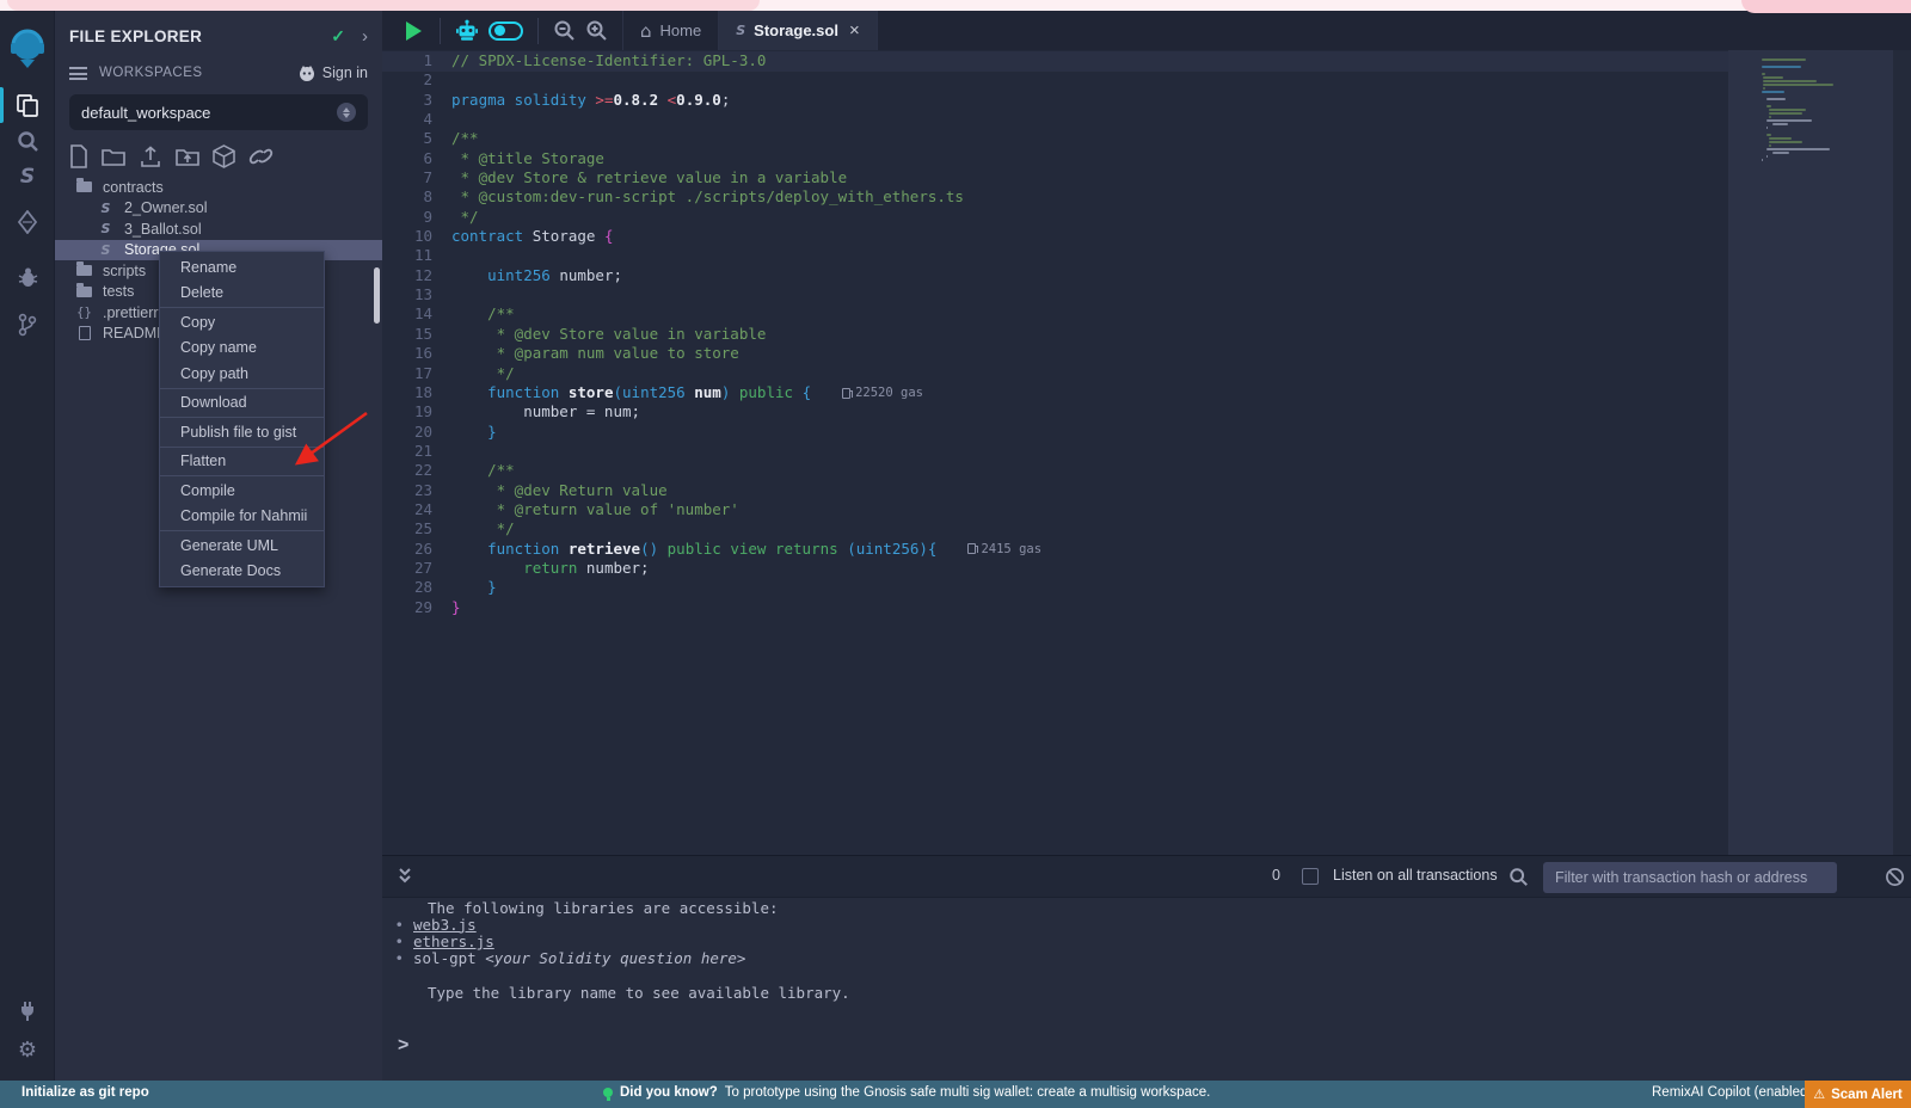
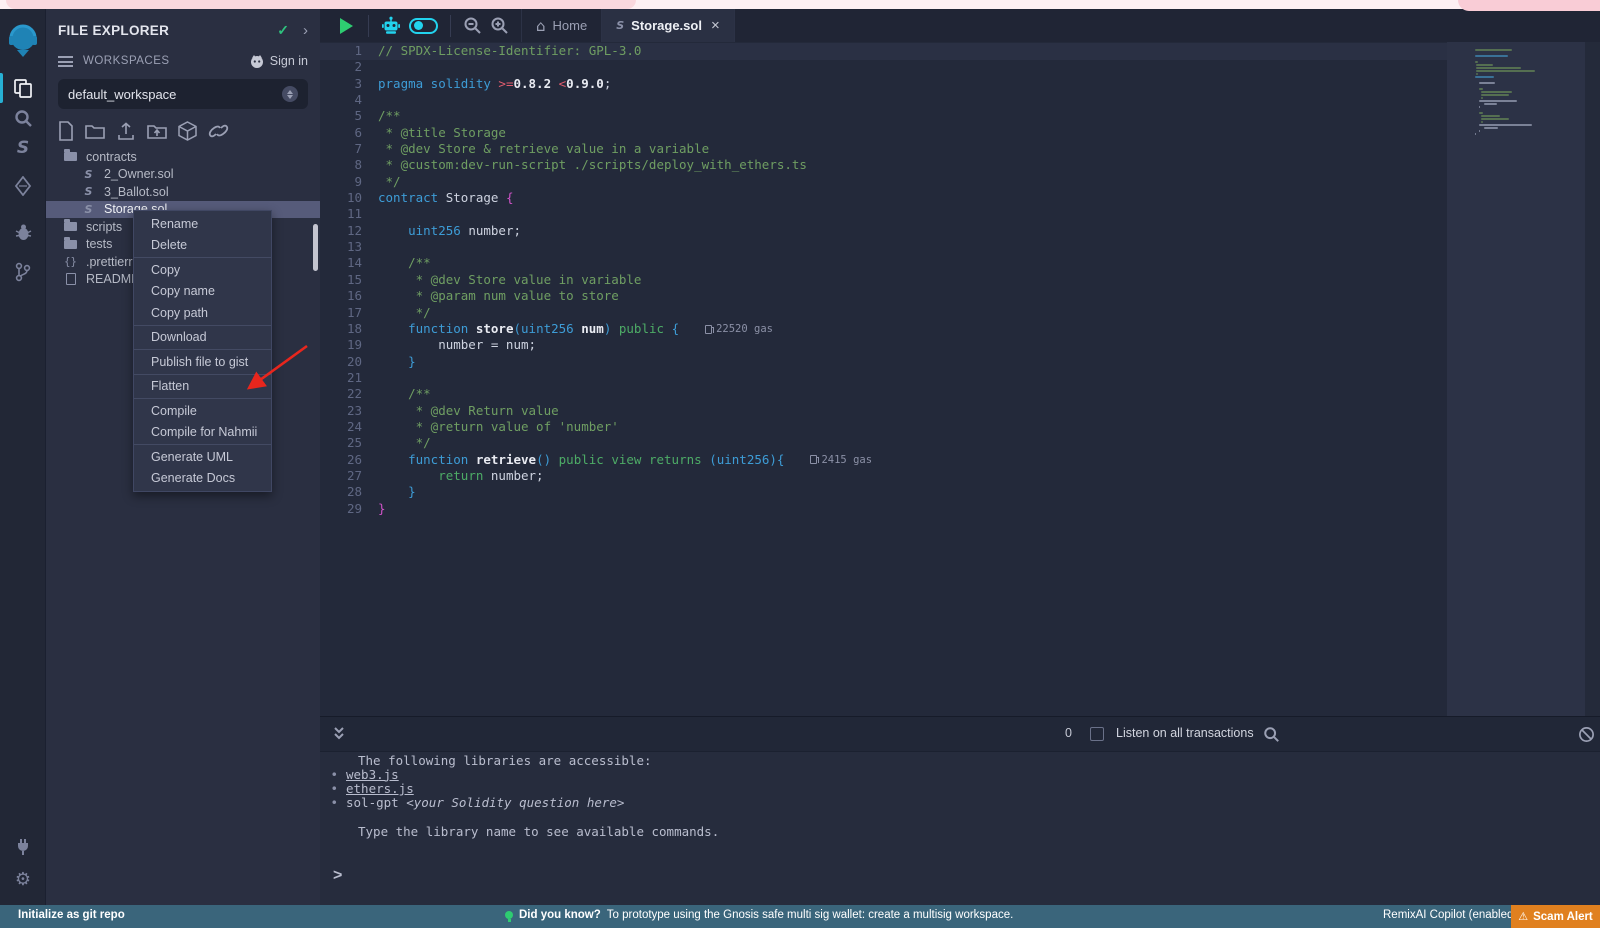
  S
  ⚙
  FILE EXPLORER
  ✓
  ›
  WORKSPACES
  Sign in
  default_workspace
  contracts
  S
  2_Owner.sol
  S
  3_Ballot.sol
  S
  scripts
  tests
  {}
  .prettierr
  READM
  ⌂
  Home
  S
  Storage.sol
  ×
  1
  // SPDX-License-Identifier: GPL-3.0
  2
  3
  pragma solidity
  >=
  0.8.2
  <
  0.9.0
  ;
  4
  5
  /**
  6
  * @title Storage
  7
  * @dev Store & retrieve value in a variable
  8
  * @custom:dev-run-script ./scripts/deploy_with_ethers.ts
  9
  */
  10
  contract
  Storage
  {
  11
  12
  uint256
  number;
  13
  14
  /**
  15
  * @dev Store value in variable
  16
  * @param num value to store
  17
  */
  18
  function
  store
  (
  uint256
  num
  )
  public
  {
  22520 gas
  19
  number = num;
  20
  }
  21
  22
  /**
  23
  * @dev Return value
  24
  * @return value of 'number'
  25
  */
  26
  function
  retrieve
  ()
  public
  view
  returns
  (
  uint256
  ){
  2415 gas
  27
  return
  number;
  28
  }
  29
  }
  0
  Listen on all transactions
- Filter with transaction hash or address
  The following libraries are accessible:
  •
  web3.js
  •
  ethers.js
  •
  sol-gpt
  <your Solidity question here>
- Type the library name to see available library.
+ Type the library name to see available commands.
  >
  Rename
  Delete
  Copy
  Copy name
  Copy path
  Download
  Publish file to gist
  Flatten
  Compile
  Compile for Nahmii
  Generate UML
  Generate Docs
  Initialize as git repo
  Did you know?
  To prototype using the Gnosis safe multi sig wallet: create a multisig workspace.
  RemixAI Copilot (enable
  ⚠
  Scam Alert
